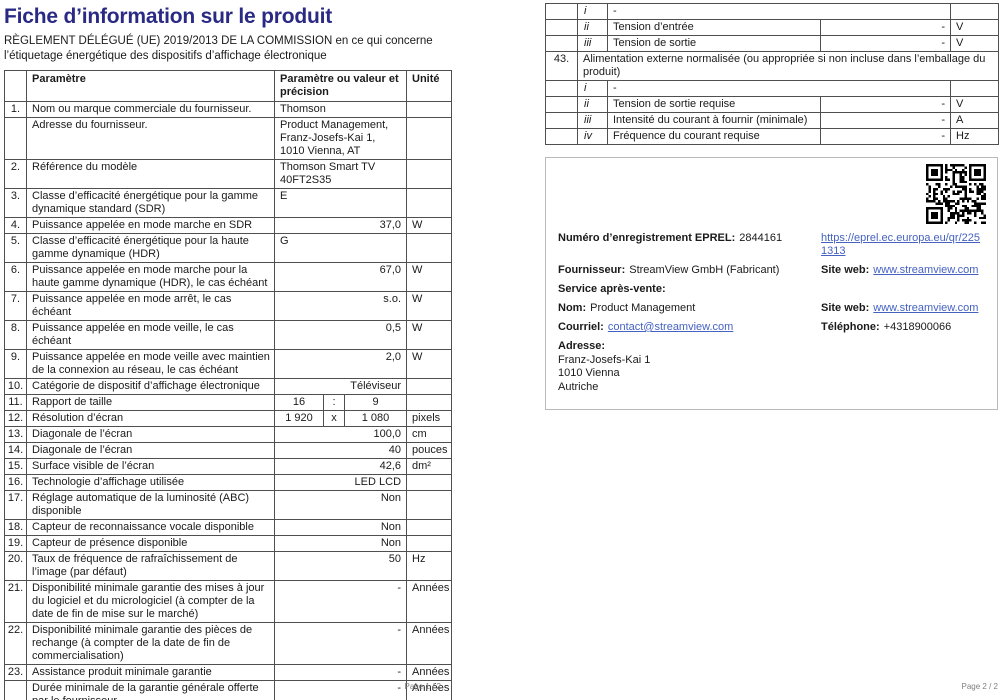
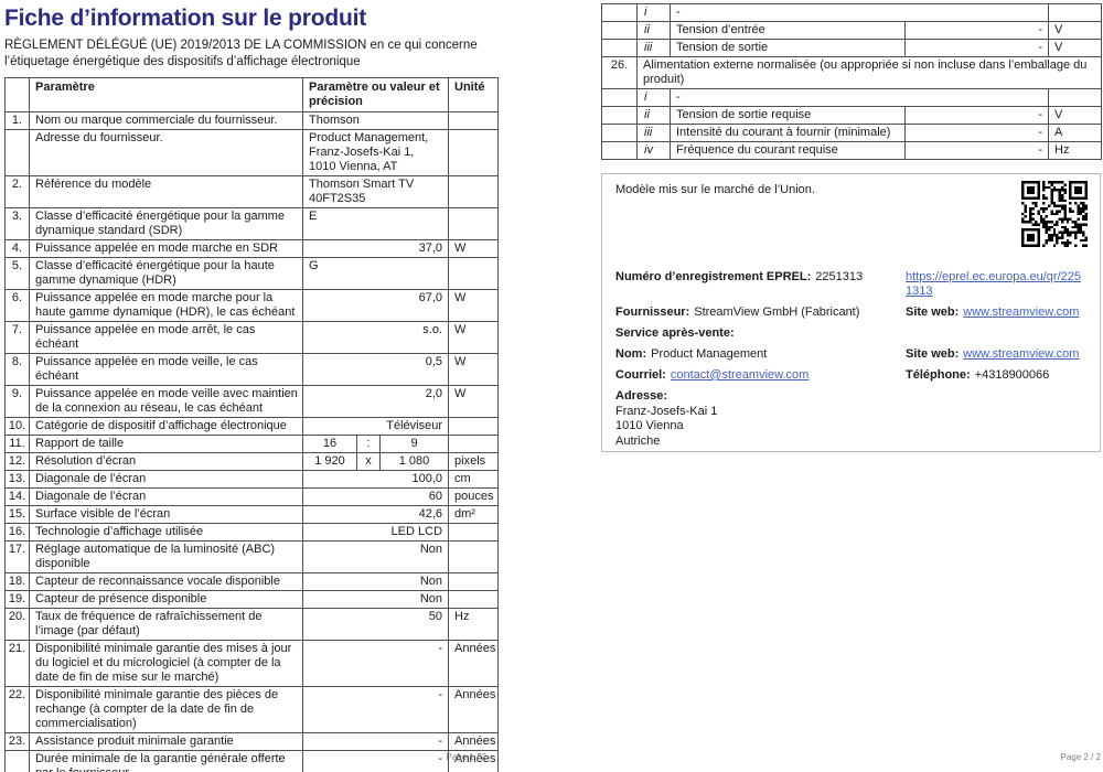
  Fiche d’information sur le produit
  RÈGLEMENT DÉLÉGUÉ (UE) 2019/2013 DE LA COMMISSION en ce qui concerne l’étiquetage énergétique des dispositifs d’affichage électronique
  	Paramètre	Paramètre ou valeur et précision	Unité
  1.	Nom ou marque commerciale du fournisseur.	Thomson
  	Adresse du fournisseur.	Product Management, Franz-Josefs-Kai 1, 1010 Vienna, AT
  2.	Référence du modèle	Thomson Smart TV 40FT2S35
  3.	Classe d’efficacité énergétique pour la gamme dynamique standard (SDR)	E
  4.	Puissance appelée en mode marche en SDR	37,0	W
  5.	Classe d’efficacité énergétique pour la haute gamme dynamique (HDR)	G
  6.	Puissance appelée en mode marche pour la haute gamme dynamique (HDR), le cas échéant	67,0	W
  7.	Puissance appelée en mode arrêt, le cas échéant	s.o.	W
  8.	Puissance appelée en mode veille, le cas échéant	0,5	W
  9.	Puissance appelée en mode veille avec maintien de la connexion au réseau, le cas échéant	2,0	W
  10.	Catégorie de dispositif d’affichage électronique	Téléviseur
  11.	Rapport de taille	16	:	9
  12.	Résolution d’écran	1 920	x	1 080	pixels
  13.	Diagonale de l’écran	100,0	cm
- 14.	Diagonale de l’écran	40	pouces
+ 14.	Diagonale de l’écran	60	pouces
  15.	Surface visible de l’écran	42,6	dm²
  16.	Technologie d’affichage utilisée	LED LCD
  17.	Réglage automatique de la luminosité (ABC) disponible	Non
  18.	Capteur de reconnaissance vocale disponible	Non
  19.	Capteur de présence disponible	Non
  20.	Taux de fréquence de rafraîchissement de l’image (par défaut)	50	Hz
  21.	Disponibilité minimale garantie des mises à jour du logiciel et du micrologiciel (à compter de la date de fin de mise sur le marché)	-	Années
  22.	Disponibilité minimale garantie des pièces de rechange (à compter de la date de fin de commercialisation)	-	Années
  23.	Assistance produit minimale garantie	-	Années
  	Durée minimale de la garantie générale offerte	-	Années
  Page 1 / 2
  	i	-
  	ii	Tension d’entrée	-	V
  	iii	Tension de sortie	-	V
- 43.	Alimentation externe normalisée (ou appropriée si non incluse dans l’emballage du produit)
+ 26.	Alimentation externe normalisée (ou appropriée si non incluse dans l’emballage du produit)
  	i	-
  	ii	Tension de sortie requise	-	V
  	iii	Intensité du courant à fournir (minimale)	-	A
  	iv	Fréquence du courant requise	-	Hz
+ Modèle mis sur le marché de l’Union.
- Numéro d’enregistrement EPREL: 2844161
+ Numéro d’enregistrement EPREL: 2251313
  https://eprel.ec.europa.eu/qr/2251313
  Fournisseur: StreamView GmbH (Fabricant)
  Site web: www.streamview.com
  Service après-vente:
  Nom: Product Management
  Site web: www.streamview.com
  Courriel: contact@streamview.com
  Téléphone: +4318900066
  Adresse:
  Franz-Josefs-Kai 1
  1010 Vienna
  Autriche
  Page 2 / 2
